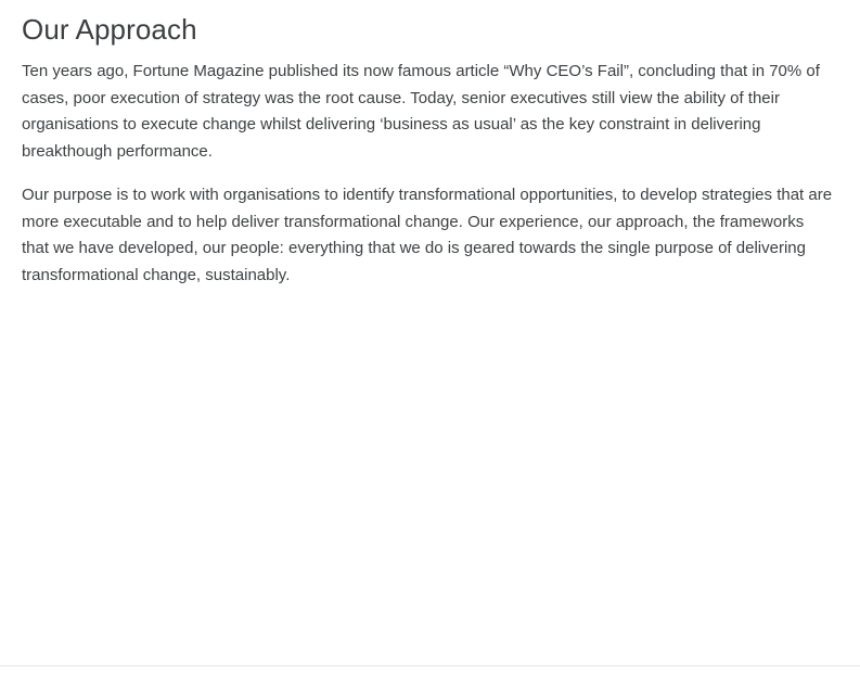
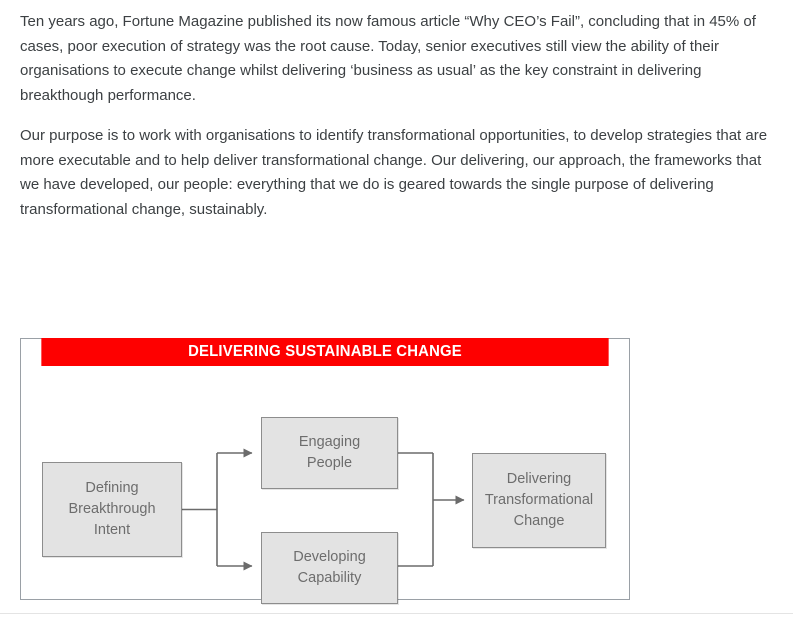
- Our Approach
- Ten years ago, Fortune Magazine published its now famous article “Why CEO’s Fail”, concluding that in 70% of cases, poor execution of strategy was the root cause. Today, senior executives still view the ability of their organisations to execute change whilst delivering ‘business as usual’ as the key constraint in delivering breakthough performance.
+ Ten years ago, Fortune Magazine published its now famous article “Why CEO’s Fail”, concluding that in 45% of cases, poor execution of strategy was the root cause. Today, senior executives still view the ability of their organisations to execute change whilst delivering ‘business as usual’ as the key constraint in delivering breakthough performance.
- Our purpose is to work with organisations to identify transformational opportunities, to develop strategies that are more executable and to help deliver transformational change. Our experience, our approach, the frameworks that we have developed, our people: everything that we do is geared towards the single purpose of delivering transformational change, sustainably.
+ Our purpose is to work with organisations to identify transformational opportunities, to develop strategies that are more executable and to help deliver transformational change. Our delivering, our approach, the frameworks that we have developed, our people: everything that we do is geared towards the single purpose of delivering transformational change, sustainably.
+ DELIVERING SUSTAINABLE CHANGE
+ Defining
+ Breakthrough
+ Intent
+ Engaging
+ People
+ Developing
+ Capability
+ Delivering
+ Transformational
+ Change
